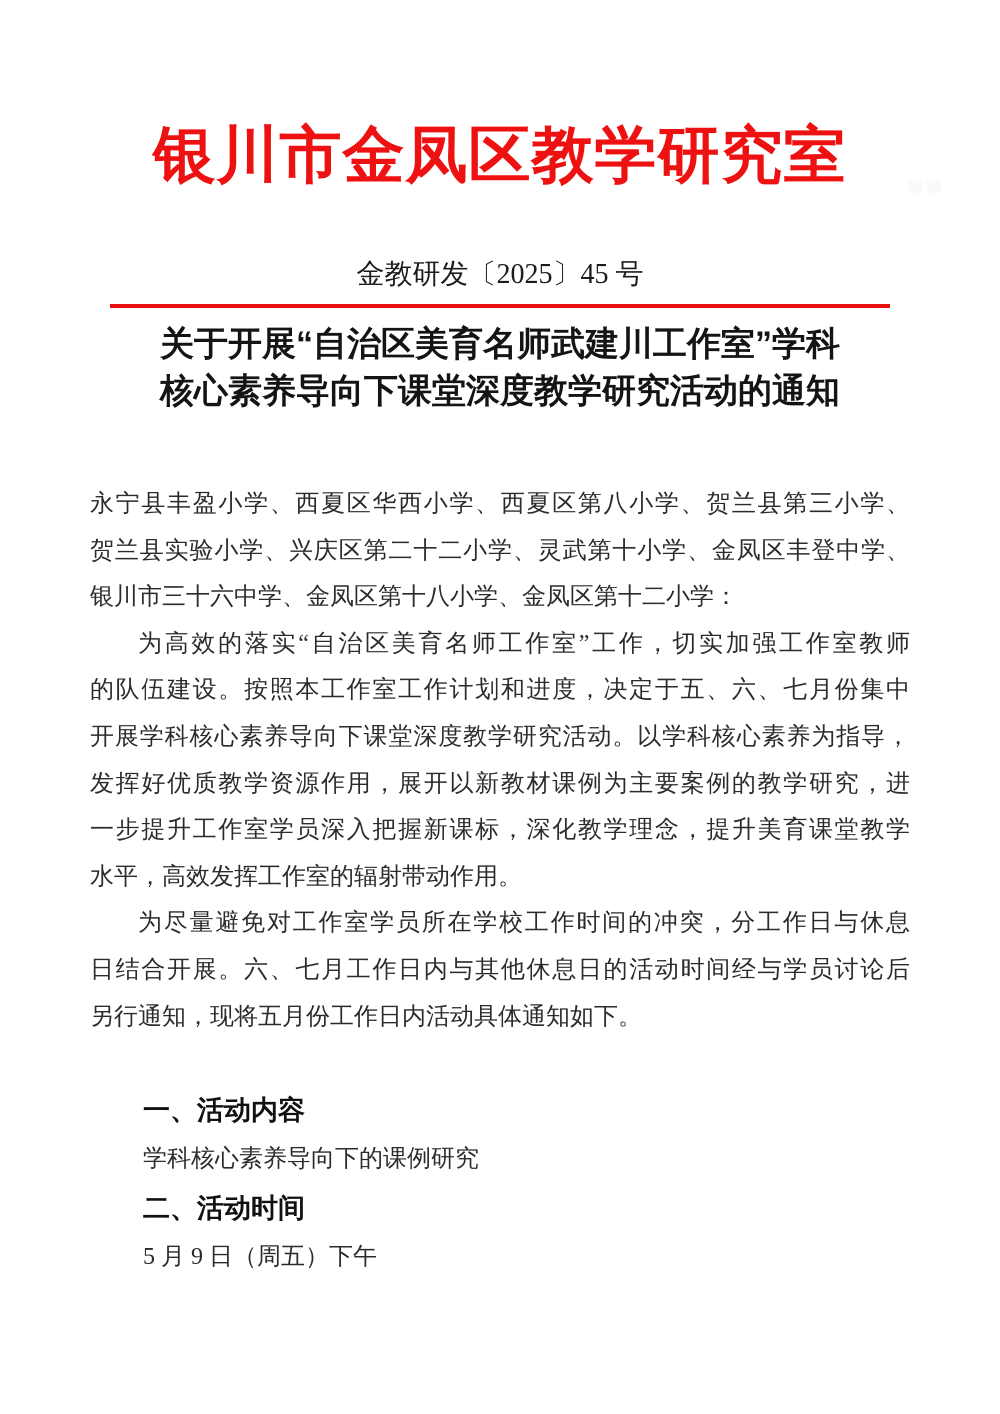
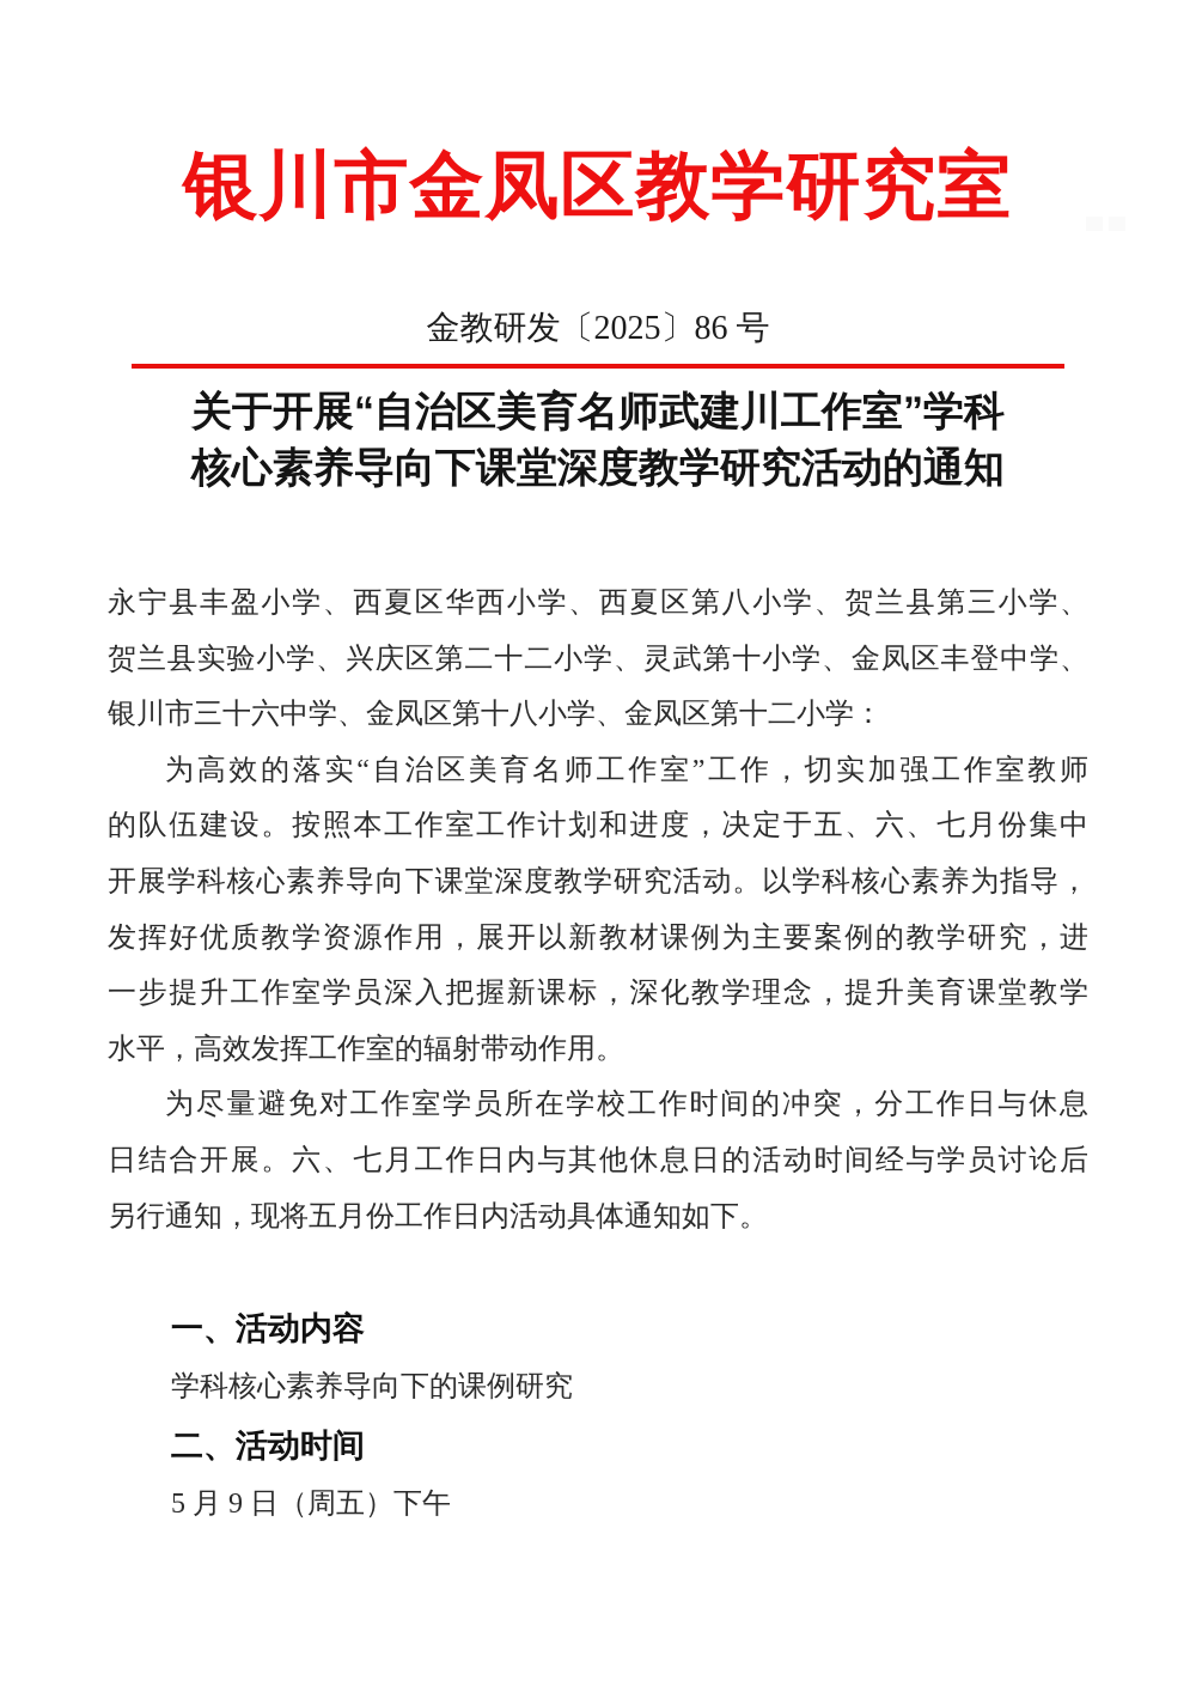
  银川市金凤区教学研究室
- 金教研发〔2025〕45 号
+ 金教研发〔2025〕86 号
  关于开展“自治区美育名师武建川工作室”学科
  核心素养导向下课堂深度教学研究活动的通知
  永宁县丰盈小学、西夏区华西小学、西夏区第八小学、贺兰县第三小学、
  贺兰县实验小学、兴庆区第二十二小学、灵武第十小学、金凤区丰登中学、
  银川市三十六中学、金凤区第十八小学、金凤区第十二小学：
  为高效的落实“自治区美育名师工作室”工作，切实加强工作室教师
  的队伍建设。按照本工作室工作计划和进度，决定于五、六、七月份集中
  开展学科核心素养导向下课堂深度教学研究活动。以学科核心素养为指导，
  发挥好优质教学资源作用，展开以新教材课例为主要案例的教学研究，进
  一步提升工作室学员深入把握新课标，深化教学理念，提升美育课堂教学
  水平，高效发挥工作室的辐射带动作用。
  为尽量避免对工作室学员所在学校工作时间的冲突，分工作日与休息
  日结合开展。六、七月工作日内与其他休息日的活动时间经与学员讨论后
  另行通知，现将五月份工作日内活动具体通知如下。
  一、活动内容
  学科核心素养导向下的课例研究
  二、活动时间
  5 月 9 日（周五）下午
